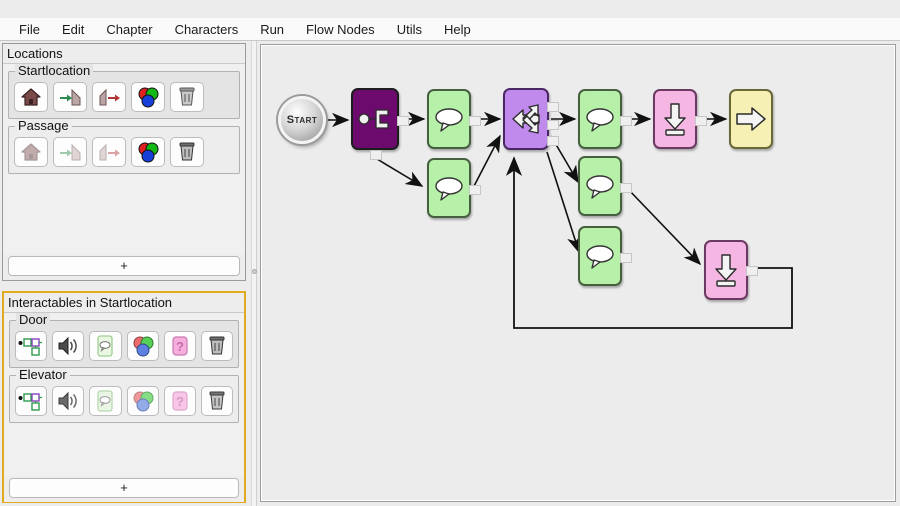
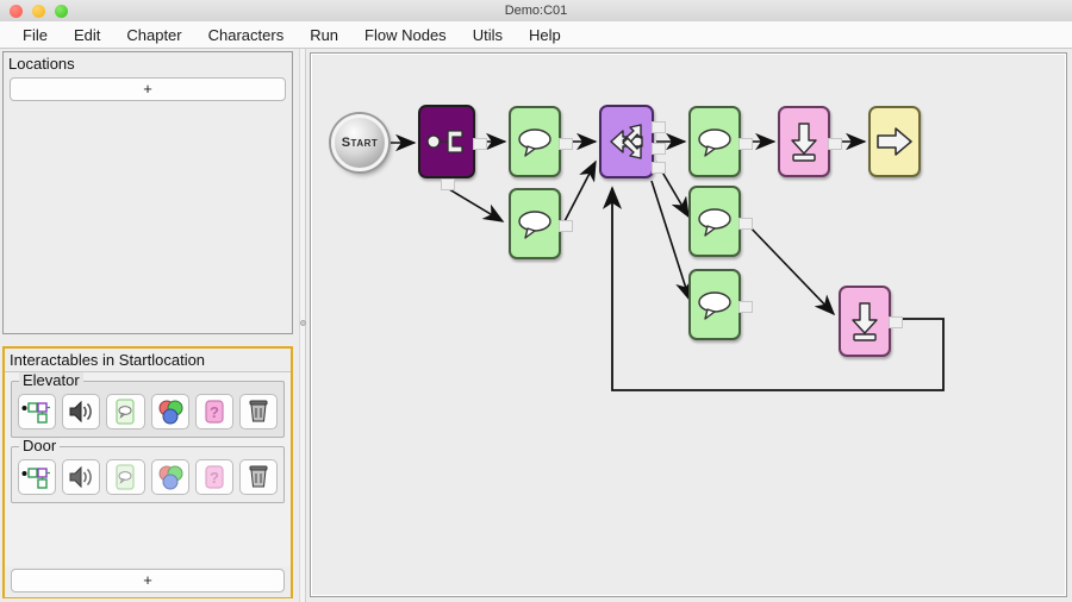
+ Demo:C01
  File
  Edit
  Chapter
  Characters
  Run
  Flow Nodes
  Utils
  Help
  Locations
- Startlocation
- Passage
  +
  Interactables in Startlocation
- Door
+ Elevator
  ?
- Elevator
+ Door
  ?
  +
  Start
